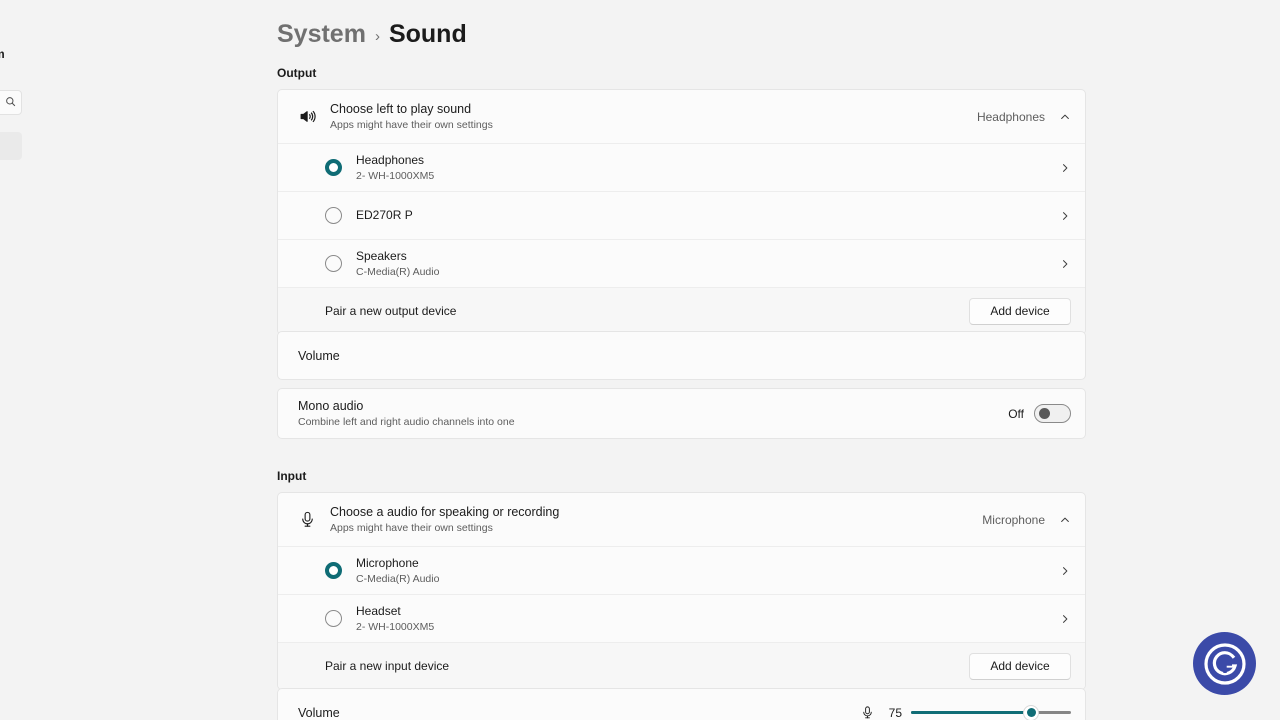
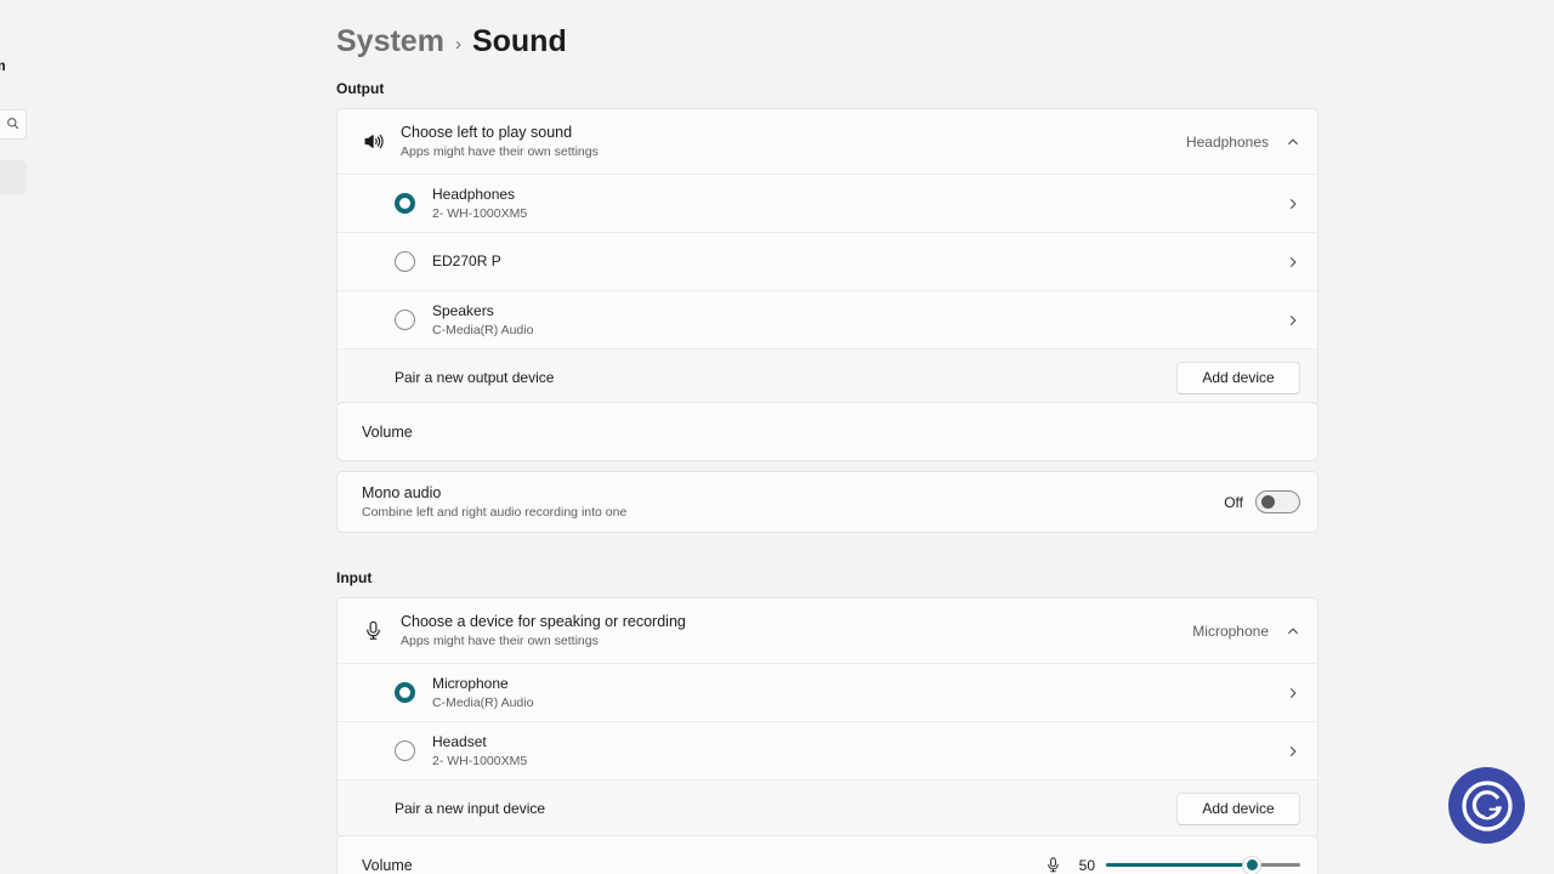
  System
  ›
  Sound
  Output
  Choose left to play sound
  Apps might have their own settings
  Headphones
  Headphones
  2- WH-1000XM5
  ED270R P
  Speakers
  C-Media(R) Audio
  Pair a new output device
  Add device
  Volume
  Mono audio
- Combine left and right audio channels into one
+ Combine left and right audio recording into one
  Off
  Input
- Choose a audio for speaking or recording
+ Choose a device for speaking or recording
  Apps might have their own settings
  Microphone
  Microphone
  C-Media(R) Audio
  Headset
  2- WH-1000XM5
  Pair a new input device
  Add device
  Volume
- 75
+ 50
